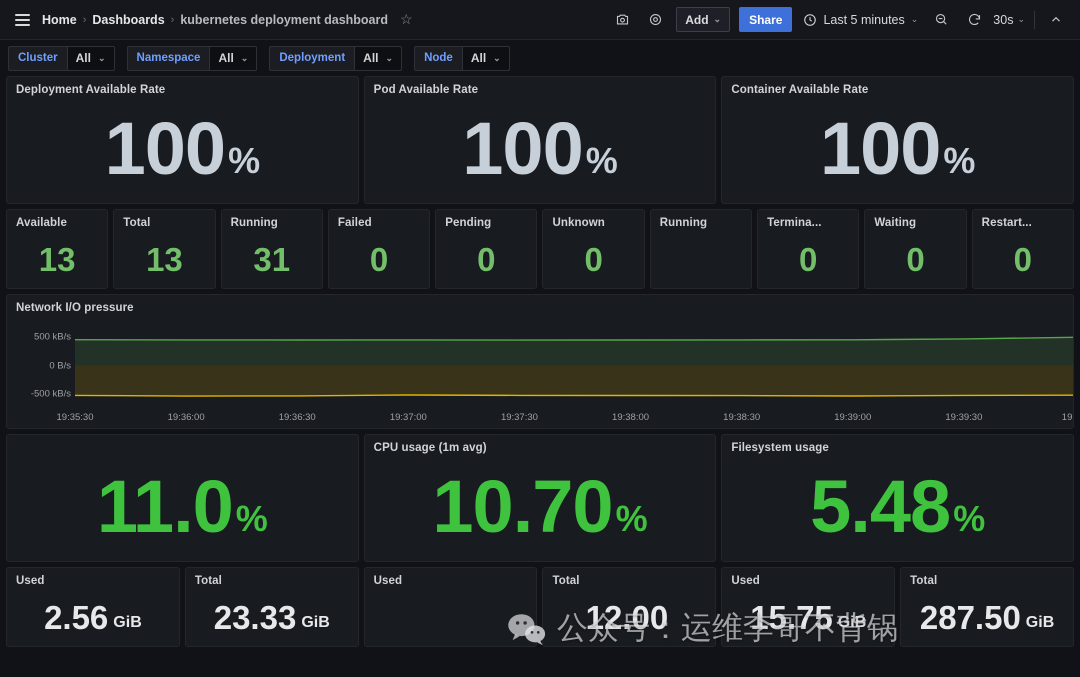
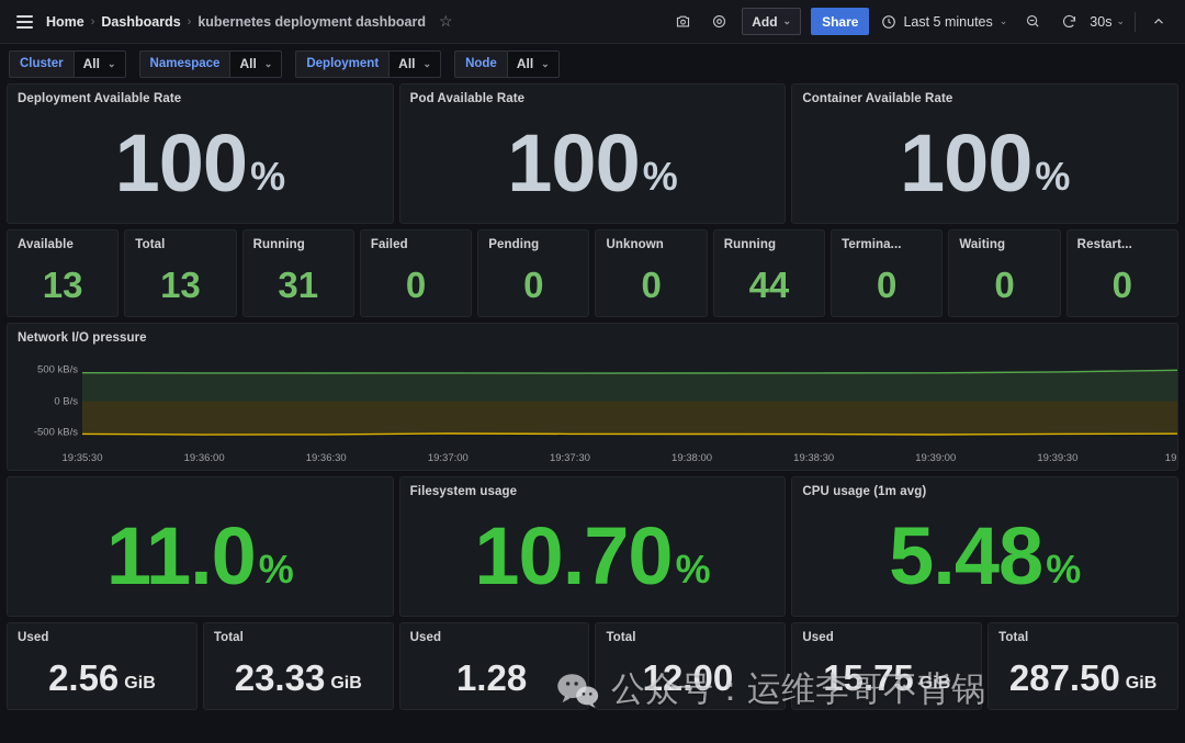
  Home
  ›
  Dashboards
  ›
  kubernetes deployment dashboard
  ☆
  Add
  ⌄
  Share
  Last 5 minutes
  ⌄
  30s
  ⌄
  Cluster
  All
  ⌄
  Namespace
  All
  ⌄
  Deployment
  All
  ⌄
  Node
  All
  ⌄
  Deployment Available Rate
  100
  %
  Pod Available Rate
  100
  %
  Container Available Rate
  100
  %
  Available
  13
  Total
  13
  Running
  31
  Failed
  0
  Pending
  0
  Unknown
  0
  Running
+ 44
  Termina...
  0
  Waiting
  0
  Restart...
  0
  Network I/O pressure
  500 kB/s
  0 B/s
  -500 kB/s
  19:35:30
  19:36:00
  19:36:30
  19:37:00
  19:37:30
  19:38:00
  19:38:30
  19:39:00
  19:39:30
  11.0
  %
- CPU usage (1m avg)
+ Filesystem usage
  10.70
  %
- Filesystem usage
+ CPU usage (1m avg)
  5.48
  %
  Used
  2.56
  GiB
  Total
  23.33
  GiB
  Used
+ 1.28
  Total
  12.00
  Used
  15.75
  GiB
  Total
  287.50
  GiB
  公众号：运维李哥不背锅
